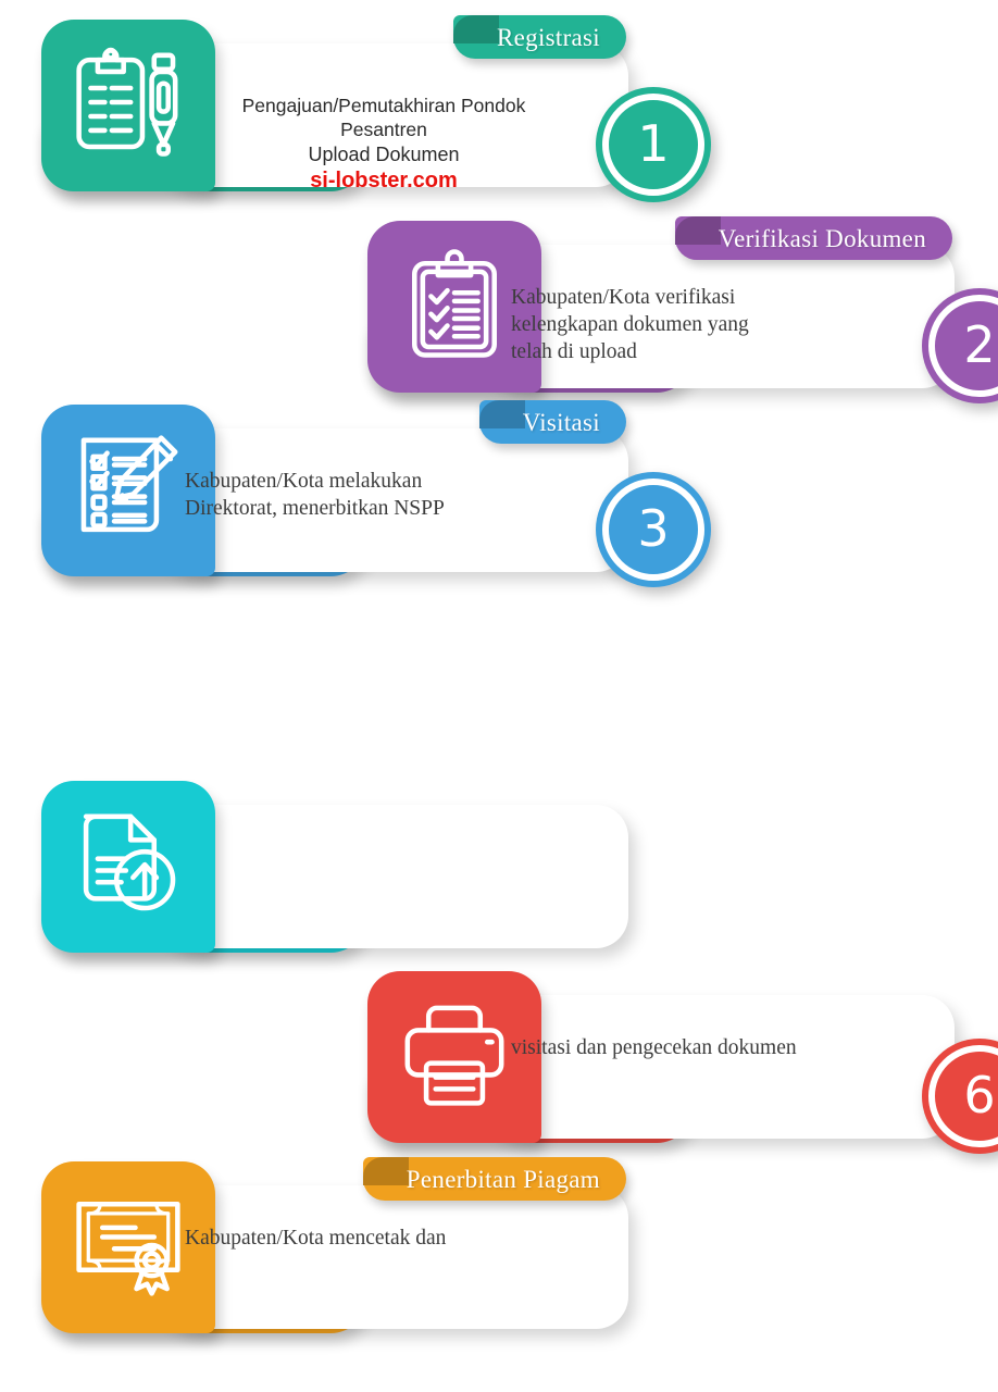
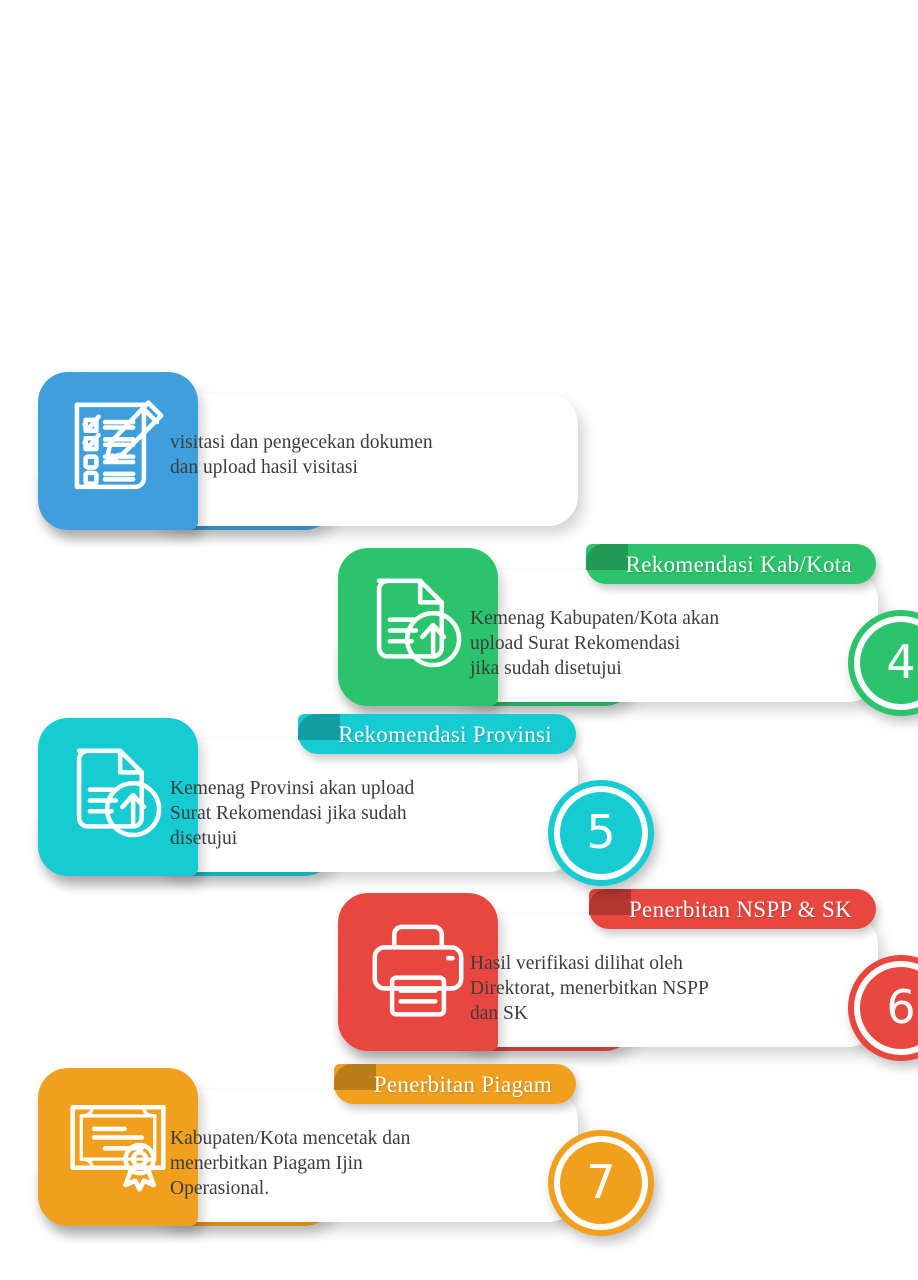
- Registrasi
- 1
- Pengajuan/Pemutakhiran Pondok Pesantren
- Upload Dokumen
- si-lobster.com
- Verifikasi Dokumen
- 2
- Kabupaten/Kota verifikasi
- kelengkapan dokumen yang
- telah di upload
- Visitasi
- 3
- Kabupaten/Kota melakukan
- Direktorat, menerbitkan NSPP
+ visitasi dan pengecekan dokumen
+ dan upload hasil visitasi
+ Rekomendasi Kab/Kota
+ 4
+ Kemenag Kabupaten/Kota akan
+ upload Surat Rekomendasi
+ jika sudah disetujui
+ Rekomendasi Provinsi
+ 5
+ Kemenag Provinsi akan upload
+ Surat Rekomendasi jika sudah
+ disetujui
+ Penerbitan NSPP & SK
  6
+ Hasil verifikasi dilihat oleh
- visitasi dan pengecekan dokumen
+ Direktorat, menerbitkan NSPP
+ dan SK
  Penerbitan Piagam
+ 7
  Kabupaten/Kota mencetak dan
+ menerbitkan Piagam Ijin
+ Operasional.
